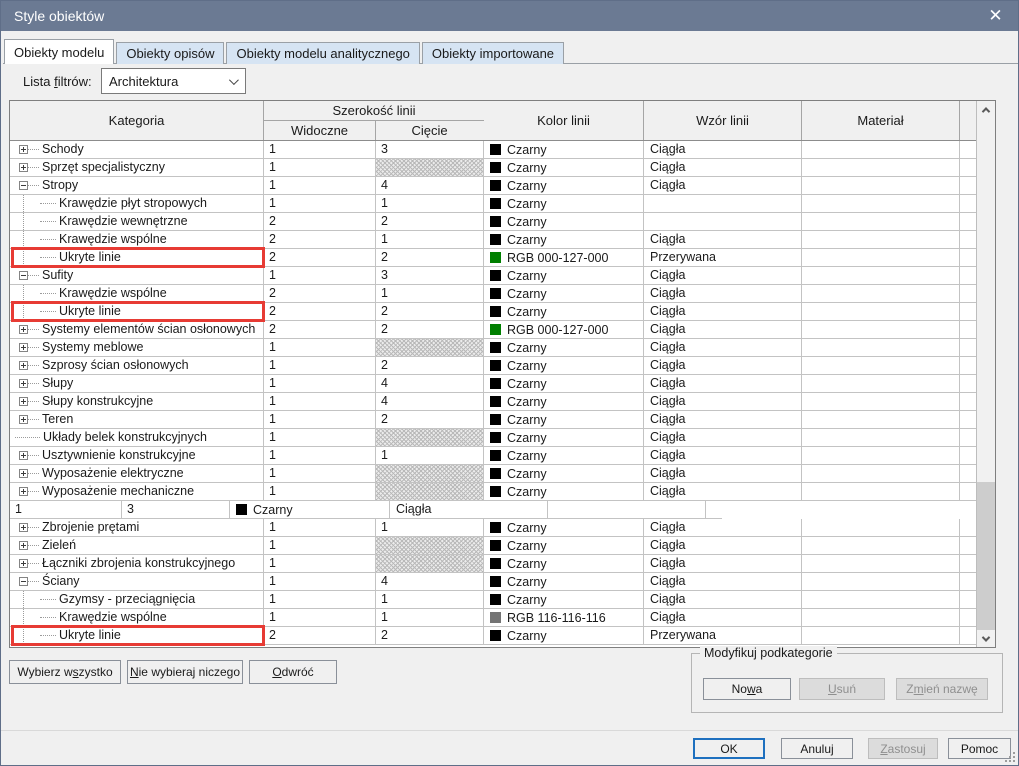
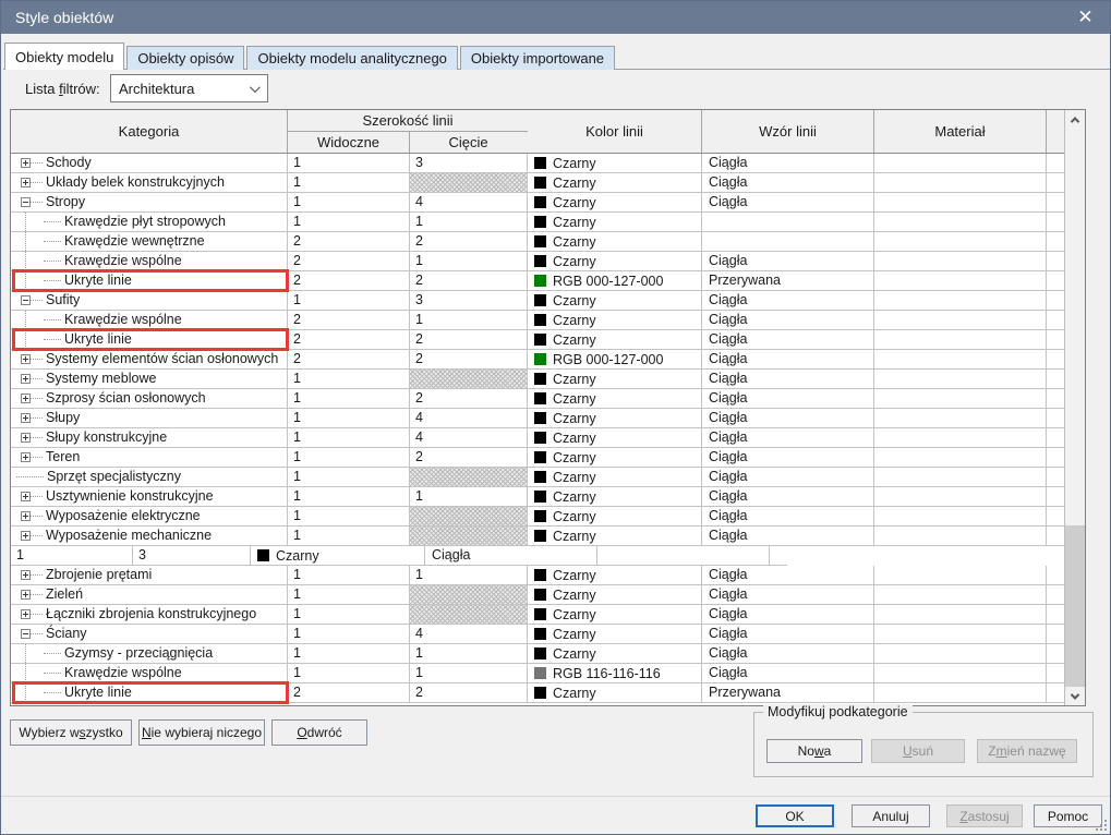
  Style obiektów
  ✕
  Obiekty modelu
  Obiekty opisów
  Obiekty modelu analitycznego
  Obiekty importowane
  Lista filtrów:
  Architektura
  Kategoria
  Szerokość linii
  Widoczne
  Cięcie
  Kolor linii
  Wzór linii
  Materiał
  Schody
  1
  3
  Czarny
  Ciągła
- Sprzęt specjalistyczny
+ Układy belek konstrukcyjnych
  1
  Czarny
  Ciągła
  Stropy
  1
  4
  Czarny
  Ciągła
  Krawędzie płyt stropowych
  1
  1
  Czarny
  Krawędzie wewnętrzne
  2
  2
  Czarny
  Krawędzie wspólne
  2
  1
  Czarny
  Ciągła
  Ukryte linie
  2
  2
  RGB 000-127-000
  Przerywana
  Sufity
  1
  3
  Czarny
  Ciągła
  Krawędzie wspólne
  2
  1
  Czarny
  Ciągła
  Ukryte linie
  2
  2
  Czarny
  Ciągła
  Systemy elementów ścian osłonowych
  2
  2
  RGB 000-127-000
  Ciągła
  Systemy meblowe
  1
  Czarny
  Ciągła
  Szprosy ścian osłonowych
  1
  2
  Czarny
  Ciągła
  Słupy
  1
  4
  Czarny
  Ciągła
  Słupy konstrukcyjne
  1
  4
  Czarny
  Ciągła
  Teren
  1
  2
  Czarny
  Ciągła
- Układy belek konstrukcyjnych
+ Sprzęt specjalistyczny
  1
  Czarny
  Ciągła
  Usztywnienie konstrukcyjne
  1
  1
  Czarny
  Ciągła
  Wyposażenie elektryczne
  1
  Czarny
  Ciągła
  Wyposażenie mechaniczne
  1
  Czarny
  Ciągła
  1
  3
  Czarny
  Ciągła
  Zbrojenie prętami
  1
  1
  Czarny
  Ciągła
  Zieleń
  1
  Czarny
  Ciągła
  Łączniki zbrojenia konstrukcyjnego
  1
  Czarny
  Ciągła
  Ściany
  1
  4
  Czarny
  Ciągła
  Gzymsy - przeciągnięcia
  1
  1
  Czarny
  Ciągła
  Krawędzie wspólne
  1
  1
  RGB 116-116-116
  Ciągła
  Ukryte linie
  2
  2
  Czarny
  Przerywana
  Wybierz w
  s
  zystko
  N
  ie wybieraj niczego
  O
  dwróć
  Modyfikuj podkategorie
  No
  w
  a
  U
  suń
  Z
  m
  ień nazwę
  OK
  Anuluj
  Z
  astosuj
  Pomoc
